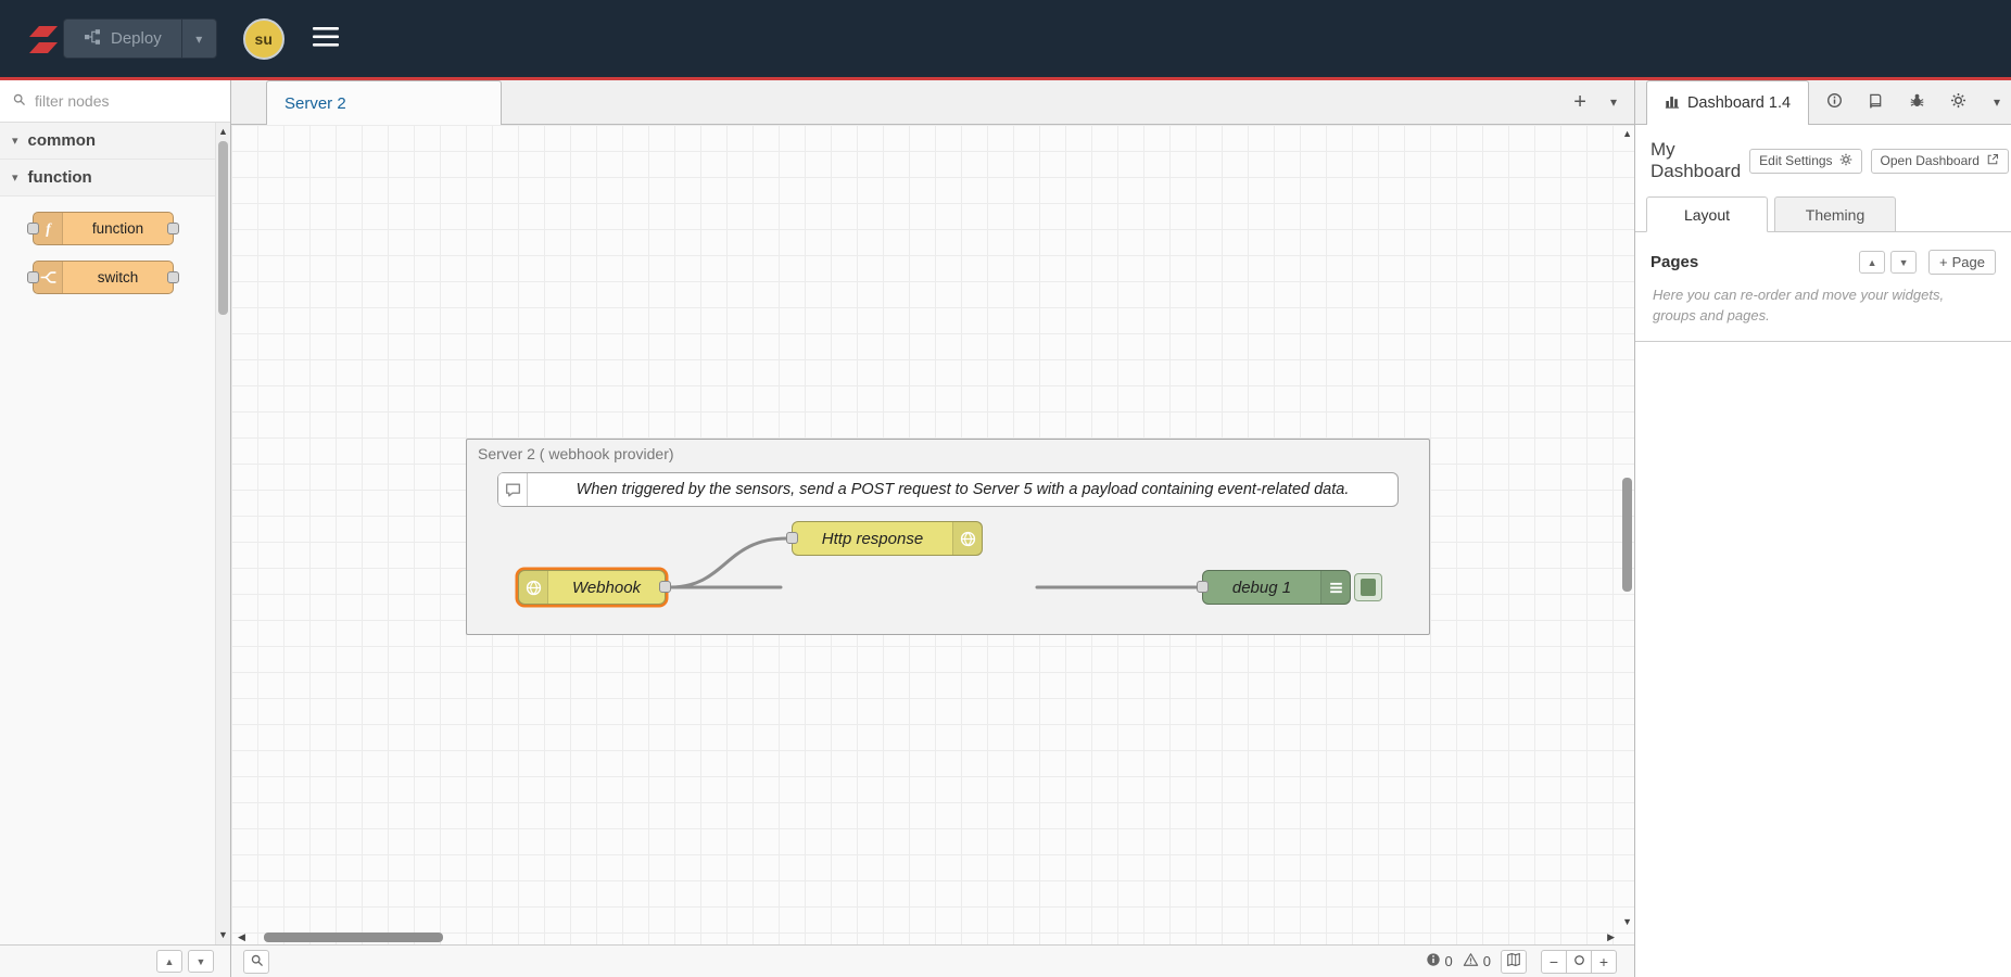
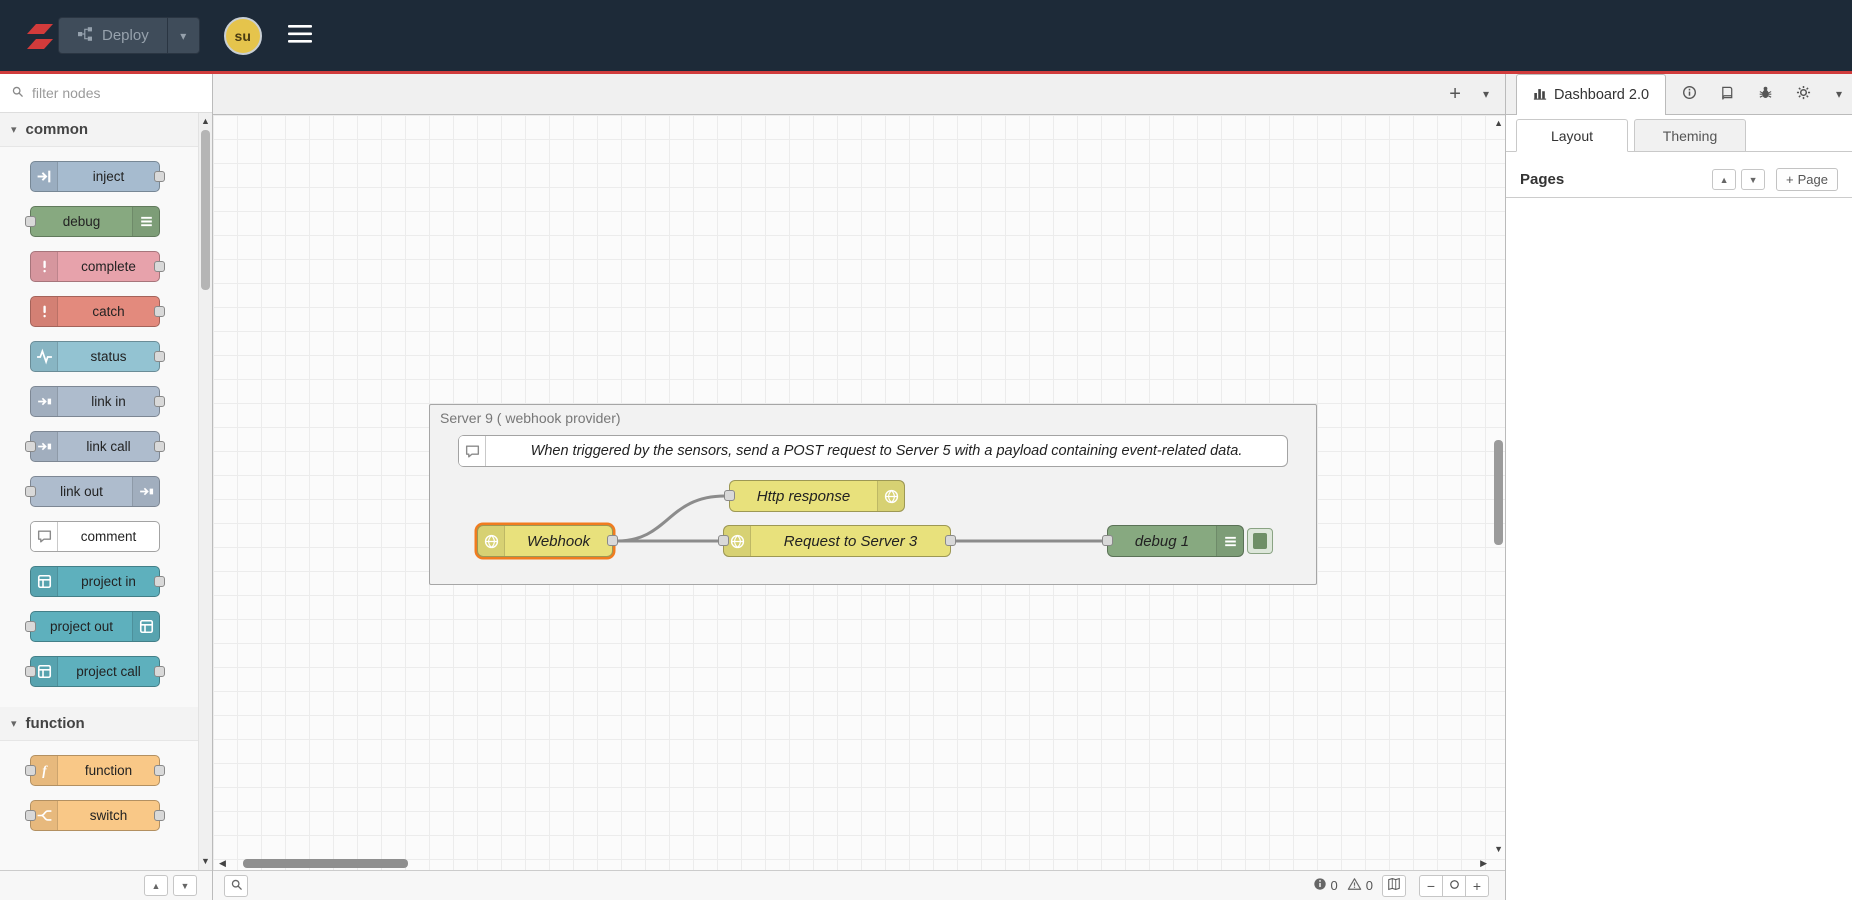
  Deploy
  ▾
  su
  filter nodes
  ▾
  common
+ inject
+ debug
+ complete
+ catch
+ status
+ link in
+ link call
+ link out
+ comment
+ project in
+ project out
+ project call
  ▾
  function
  f
  function
  switch
  ▲
  ▼
  ▲
  ▼
- Server 2
  +
  ▾
- Server 2 ( webhook provider)
+ Server 9 ( webhook provider)
  ▲
  ▼
  ◀
  ▶
  When triggered by the sensors, send a POST request to Server 5 with a payload containing event-related data.
  Webhook
  Http response
+ Request to Server 3
  debug 1
  0
  0
  −
  +
- Dashboard 1.4
+ Dashboard 2.0
  ▾
- My Dashboard
- Edit Settings
- Open Dashboard
  Layout
  Theming
  Pages
  ▲
  ▼
  +
  Page
- Here you can re-order and move your widgets, groups and pages.
